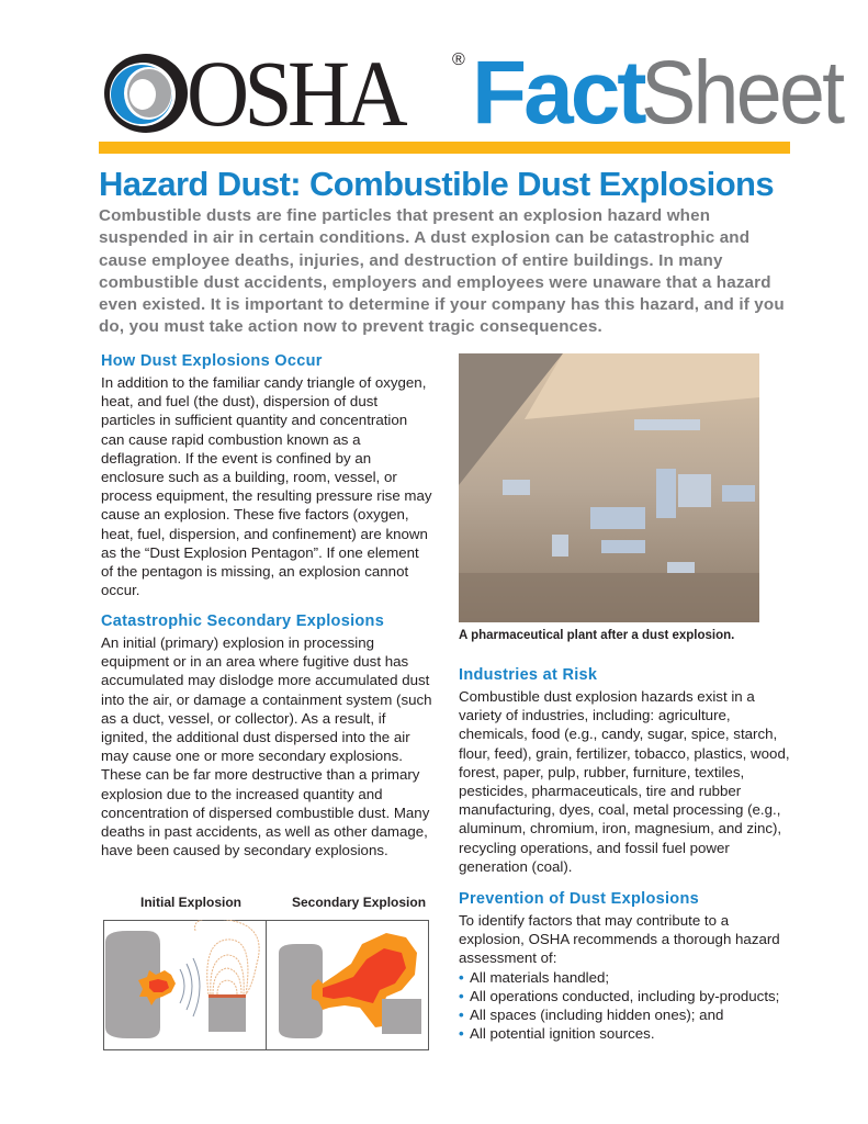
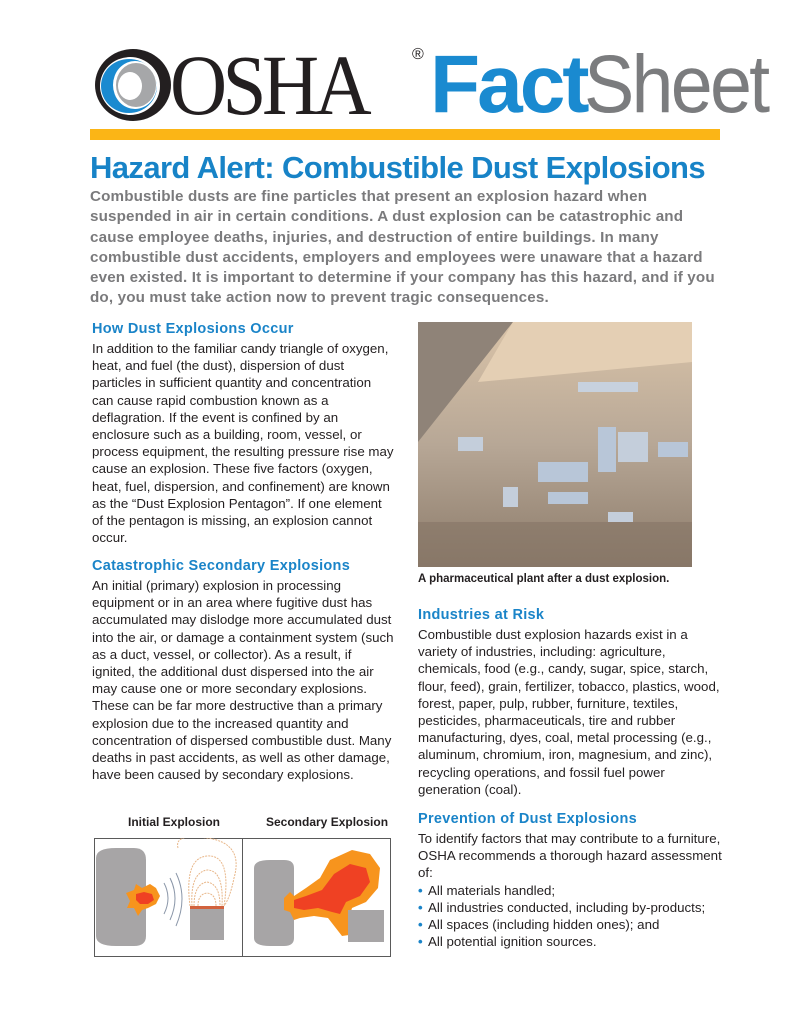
  OSHA
  ®
  Fact
  Sheet
- Hazard Dust: Combustible Dust Explosions
+ Hazard Alert: Combustible Dust Explosions
  Combustible dusts are fine particles that present an explosion hazard when suspended in air in certain conditions. A dust explosion can be catastrophic and cause employee deaths, injuries, and destruction of entire buildings. In many combustible dust accidents, employers and employees were unaware that a hazard even existed. It is important to determine if your company has this hazard, and if you do, you must take action now to prevent tragic consequences.
  How Dust Explosions Occur
  In addition to the familiar candy triangle of oxygen, heat, and fuel (the dust), dispersion of dust particles in sufficient quantity and concentration can cause rapid combustion known as a deflagration. If the event is confined by an enclosure such as a building, room, vessel, or process equipment, the resulting pressure rise may cause an explosion. These five factors (oxygen, heat, fuel, dispersion, and confinement) are known as the “Dust Explosion Pentagon”. If one element of the pentagon is missing, an explosion cannot occur.
  Catastrophic Secondary Explosions
  An initial (primary) explosion in processing equipment or in an area where fugitive dust has accumulated may dislodge more accumulated dust into the air, or damage a containment system (such as a duct, vessel, or collector). As a result, if ignited, the additional dust dispersed into the air may cause one or more secondary explosions. These can be far more destructive than a primary explosion due to the increased quantity and concentration of dispersed combustible dust. Many deaths in past accidents, as well as other damage, have been caused by secondary explosions.
  Initial Explosion
  Secondary Explosion
  A pharmaceutical plant after a dust explosion.
  Industries at Risk
  Combustible dust explosion hazards exist in a variety of industries, including: agriculture, chemicals, food (e.g., candy, sugar, spice, starch, flour, feed), grain, fertilizer, tobacco, plastics, wood, forest, paper, pulp, rubber, furniture, textiles, pesticides, pharmaceuticals, tire and rubber manufacturing, dyes, coal, metal processing (e.g., aluminum, chromium, iron, magnesium, and zinc), recycling operations, and fossil fuel power generation (coal).
  Prevention of Dust Explosions
- To identify factors that may contribute to a explosion, OSHA recommends a thorough hazard assessment of:
+ To identify factors that may contribute to a furniture, OSHA recommends a thorough hazard assessment of:
  •
  All materials handled;
  •
- All operations conducted, including by-products;
+ All industries conducted, including by-products;
  •
  All spaces (including hidden ones); and
  •
  All potential ignition sources.
